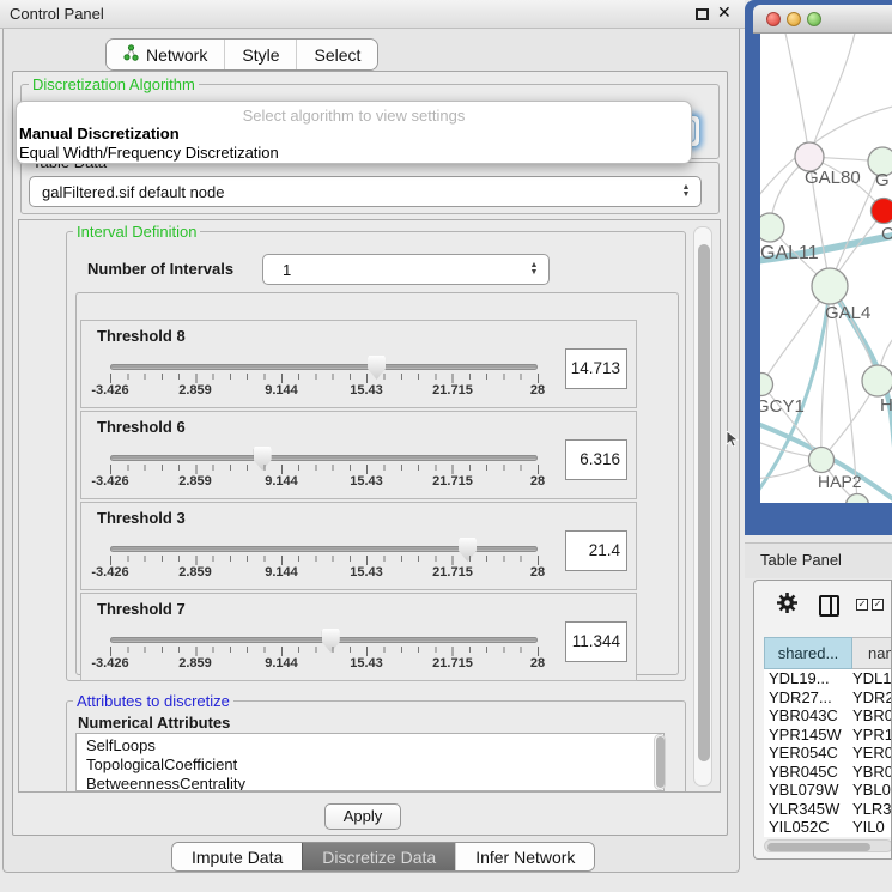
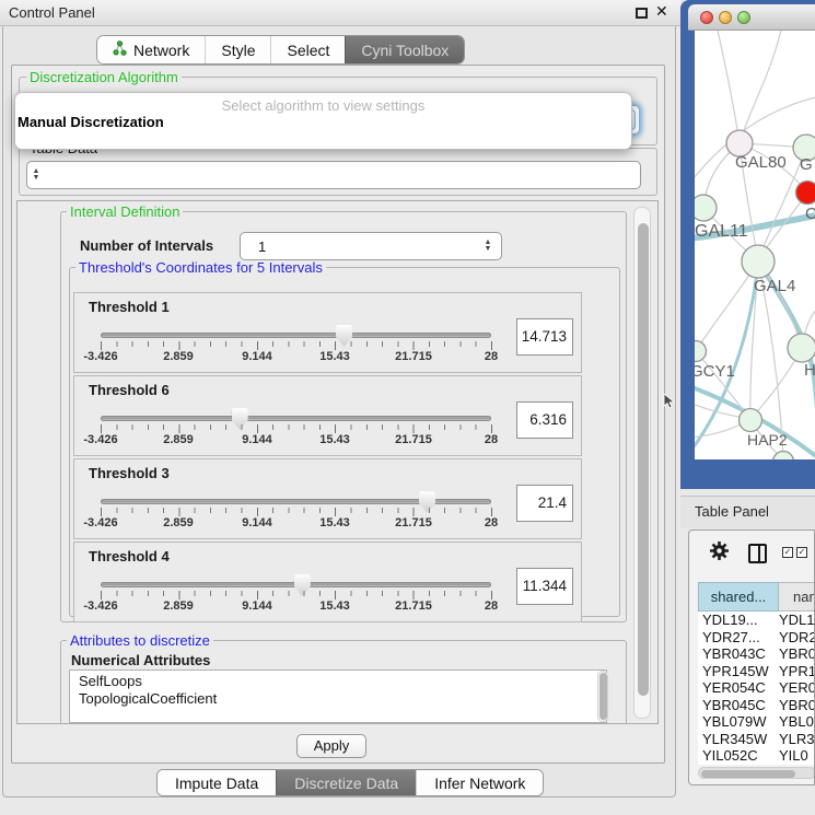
  Control Panel
  ✕
  Network
  Style
  Select
+ Cyni Toolbox
  Discretization Algorithm
  Select algorithm to view settings
  Manual Discretization
- Equal Width/Frequency Discretization
- galFiltered.sif default node
  Interval Definition
  Number of Intervals
  1
+ Threshold's Coordinates for 5 Intervals
- Threshold 8
+ Threshold 1
  -3.426
  2.859
  9.144
  15.43
  21.715
  28
  14.713
  Threshold 6
  -3.426
  2.859
  9.144
  15.43
  21.715
  28
  6.316
  Threshold 3
  -3.426
  2.859
  9.144
  15.43
  21.715
  28
  21.4
- Threshold 7
+ Threshold 4
  -3.426
  2.859
  9.144
  15.43
  21.715
  28
  11.344
  Attributes to discretize
  Numerical Attributes
  SelfLoops
  TopologicalCoefficient
- BetweennessCentrality
  Apply
  Impute Data
  Discretize Data
  Infer Network
  GAL80
  G
  C
  GAL11
  GAL4
  GCY1
  H
  HAP2
  Table Panel
  ✓
  ✓
  shared...
  YDL19...
  YDL1
  YDR27...
  YDR2
  YBR043C
  YBR0
  YPR145W
  YPR1
  YER054C
  YER0
  YBR045C
  YBR0
  YBL079W
  YBL0
  YLR345W
  YLR3
  YIL052C
  YIL0
